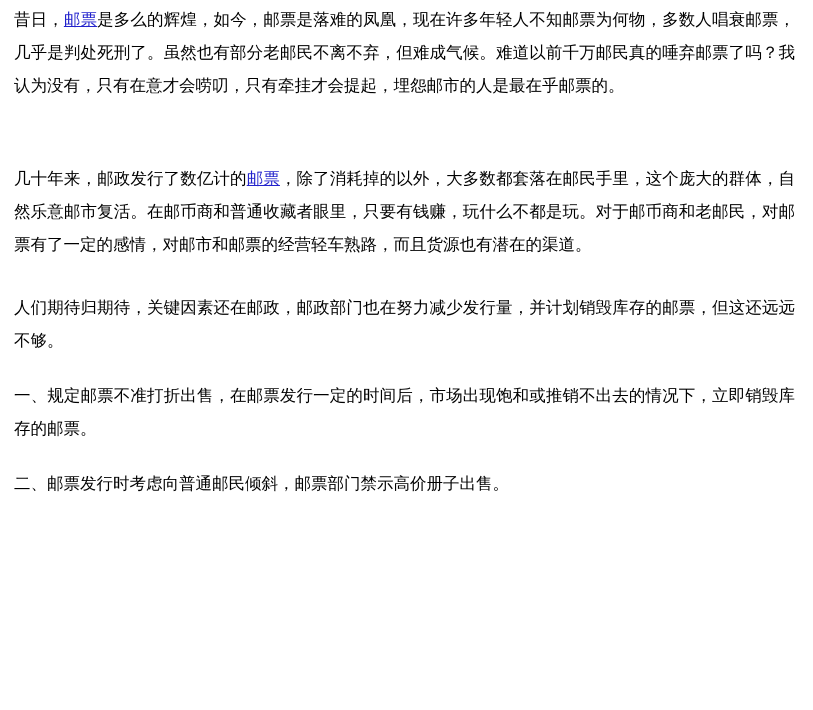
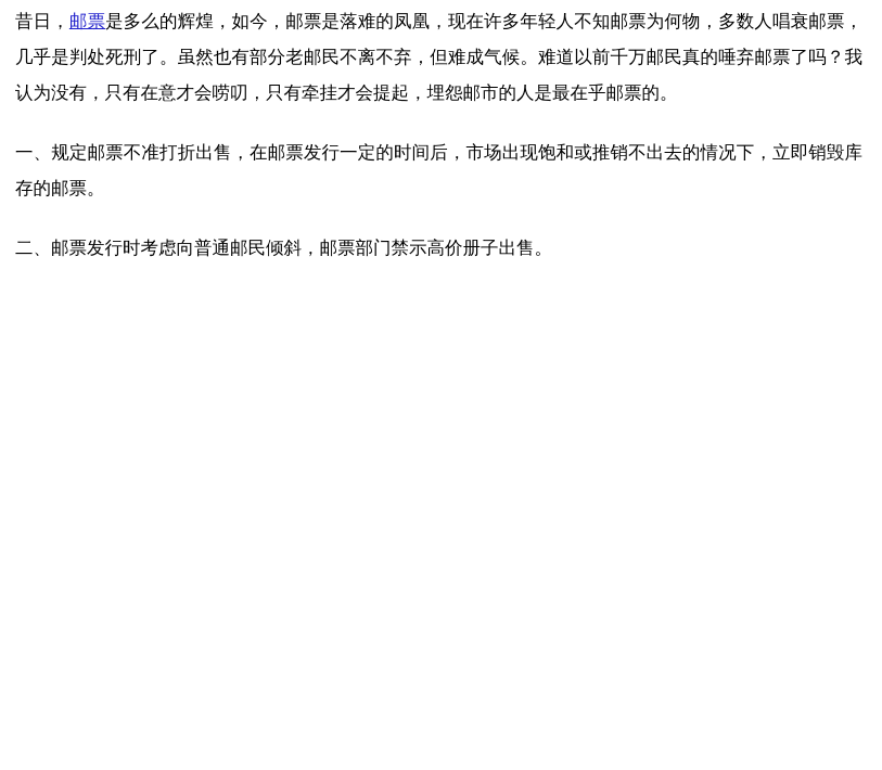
  昔日，邮票是多么的辉煌，如今，邮票是落难的凤凰，现在许多年轻人不知邮票为何物，多数人唱衰邮票，几乎是判处死刑了。虽然也有部分老邮民不离不弃，但难成气候。难道以前千万邮民真的唾弃邮票了吗？我认为没有，只有在意才会唠叨，只有牵挂才会提起，埋怨邮市的人是最在乎邮票的。
- 几十年来，邮政发行了数亿计的邮票，除了消耗掉的以外，大多数都套落在邮民手里，这个庞大的群体，自然乐意邮市复活。在邮币商和普通收藏者眼里，只要有钱赚，玩什么不都是玩。对于邮币商和老邮民，对邮票有了一定的感情，对邮市和邮票的经营轻车熟路，而且货源也有潜在的渠道。
- 人们期待归期待，关键因素还在邮政，邮政部门也在努力减少发行量，并计划销毁库存的邮票，但这还远远不够。
  一、规定邮票不准打折出售，在邮票发行一定的时间后，市场出现饱和或推销不出去的情况下，立即销毁库存的邮票。
  二、邮票发行时考虑向普通邮民倾斜，邮票部门禁示高价册子出售。
